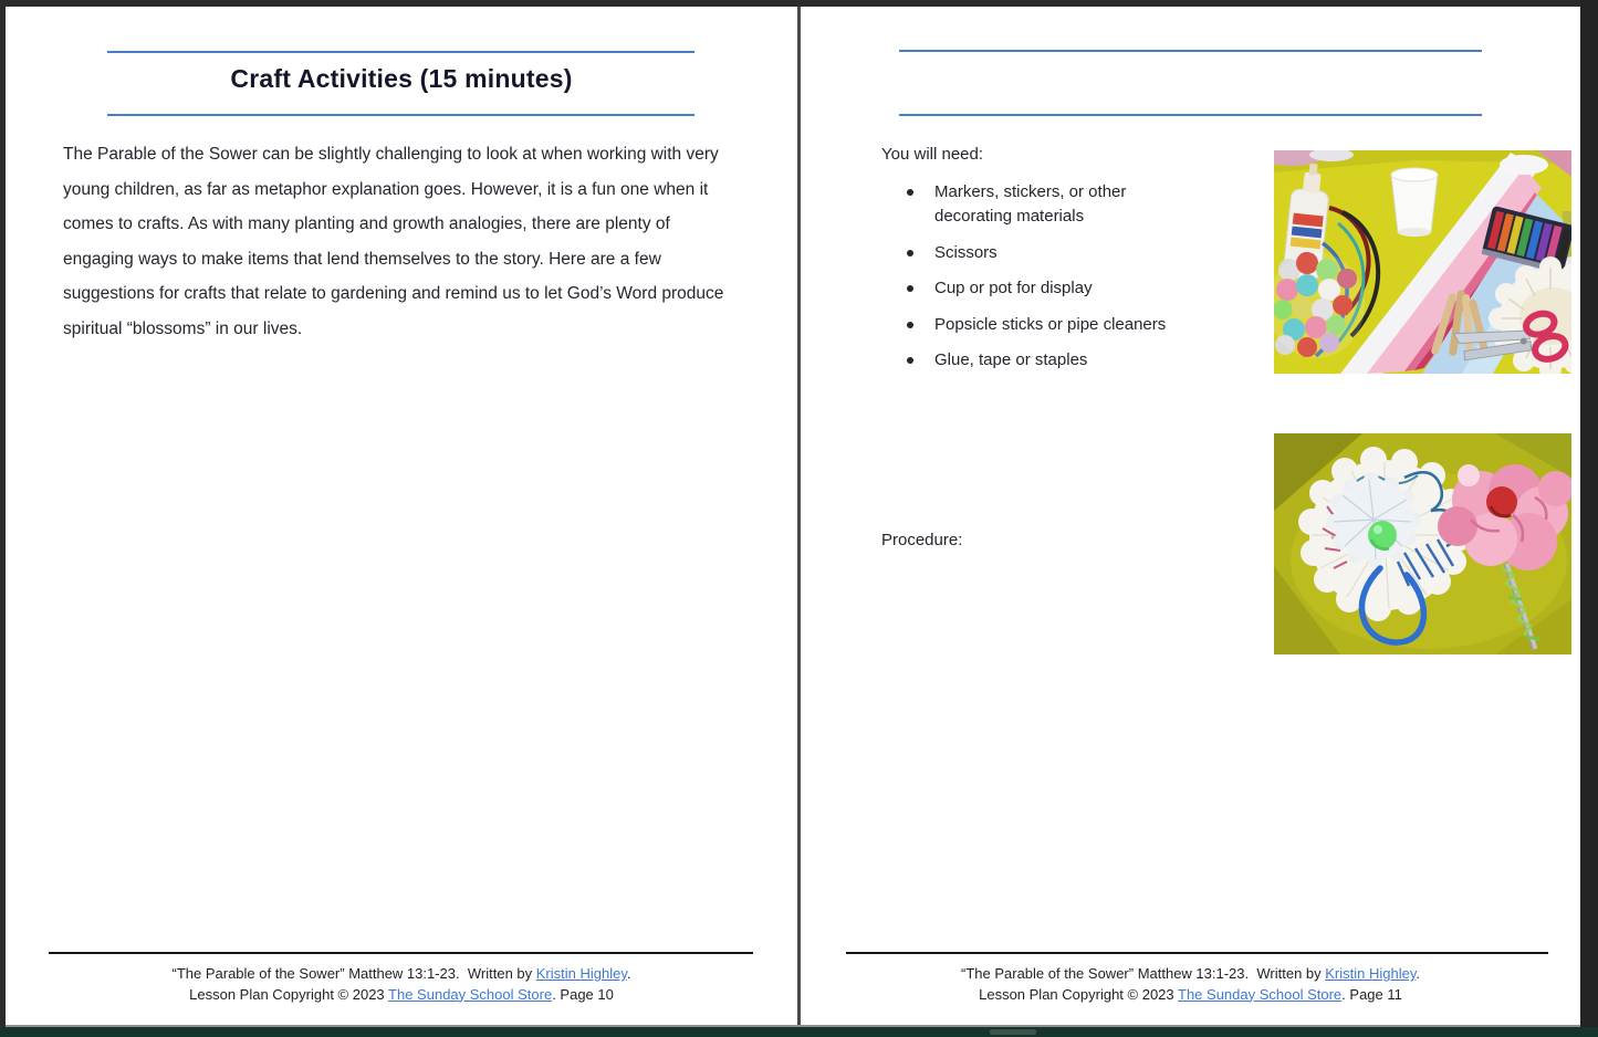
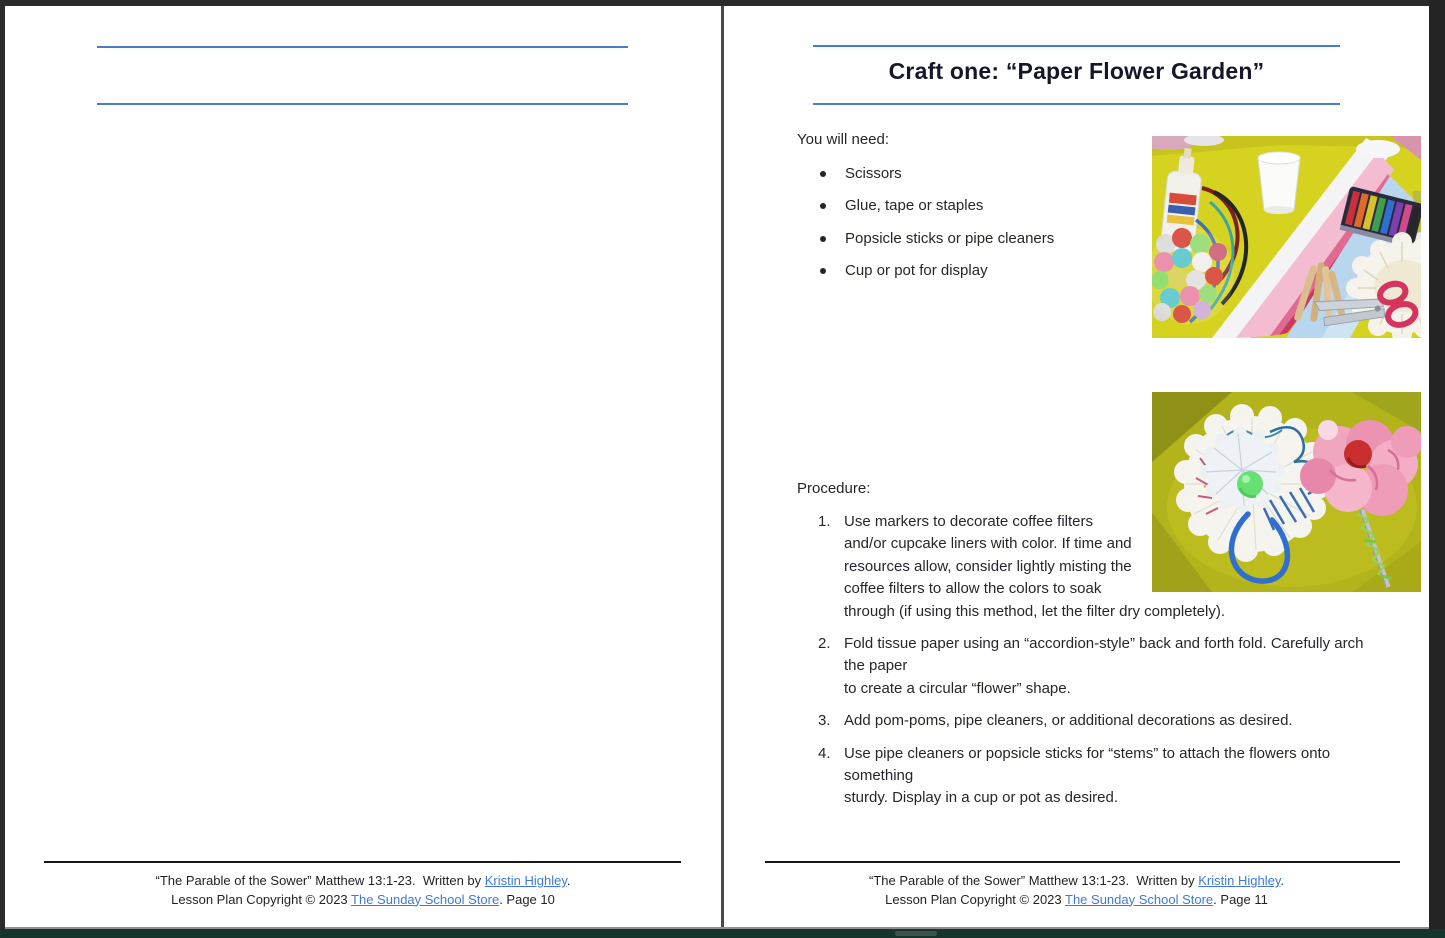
- Craft Activities (15 minutes)
- The Parable of the Sower can be slightly challenging to look at when working with very
- young children, as far as metaphor explanation goes. However, it is a fun one when it
- comes to crafts. As with many planting and growth analogies, there are plenty of
- engaging ways to make items that lend themselves to the story. Here are a few
- suggestions for crafts that relate to gardening and remind us to let God’s Word produce
- spiritual “blossoms” in our lives.
  “The Parable of the Sower” Matthew 13:1-23. Written by Kristin Highley.
  Lesson Plan Copyright © 2023 The Sunday School Store. Page 10
+ Craft one: “Paper Flower Garden”
  You will need:
- Markers, stickers, or other
- decorating materials
  Scissors
- Cup or pot for display
+ Glue, tape or staples
  Popsicle sticks or pipe cleaners
- Glue, tape or staples
+ Cup or pot for display
  Procedure:
+ 1.
+ Use markers to decorate coffee filters
+ and/or cupcake liners with color. If time and
+ resources allow, consider lightly misting the
+ coffee filters to allow the colors to soak
+ through (if using this method, let the filter dry completely).
+ 2.
+ Fold tissue paper using an “accordion-style” back and forth fold. Carefully arch
+ the paper
+ to create a circular “flower” shape.
+ 3.
+ Add pom-poms, pipe cleaners, or additional decorations as desired.
+ 4.
+ Use pipe cleaners or popsicle sticks for “stems” to attach the flowers onto
+ something
+ sturdy. Display in a cup or pot as desired.
  “The Parable of the Sower” Matthew 13:1-23. Written by Kristin Highley.
  Lesson Plan Copyright © 2023 The Sunday School Store. Page 11
